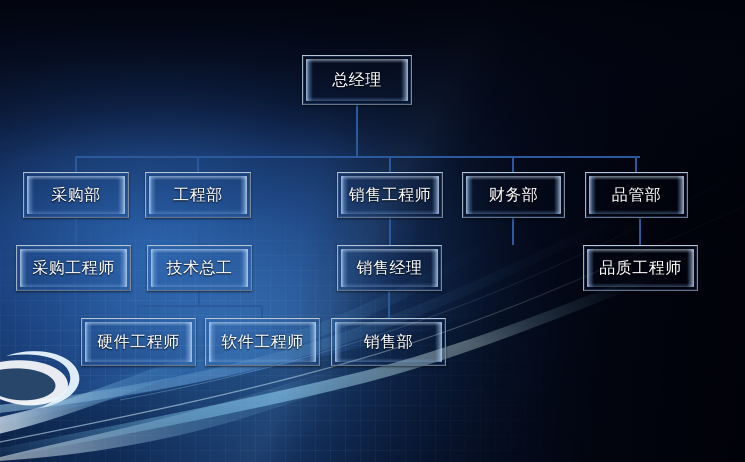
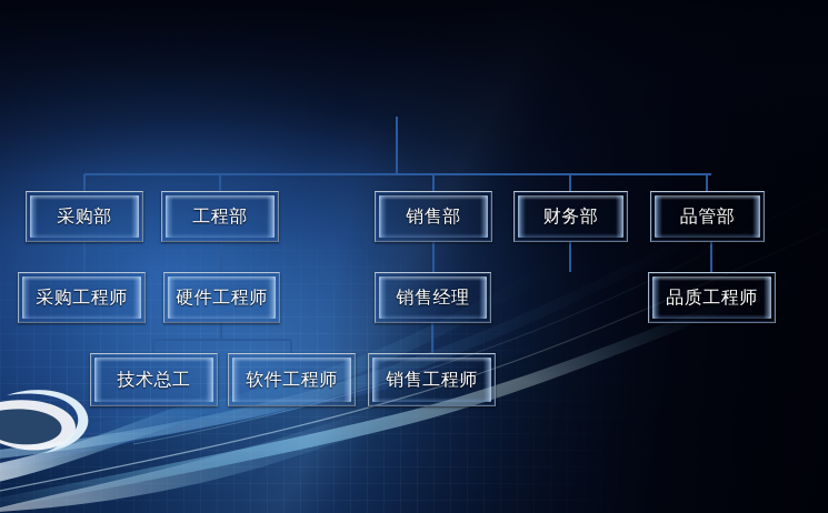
- 总经理
  采购部
  工程部
- 销售工程师
+ 销售部
  财务部
  品管部
  采购工程师
- 技术总工
+ 硬件工程师
  销售经理
  品质工程师
- 硬件工程师
+ 技术总工
  软件工程师
- 销售部
+ 销售工程师
